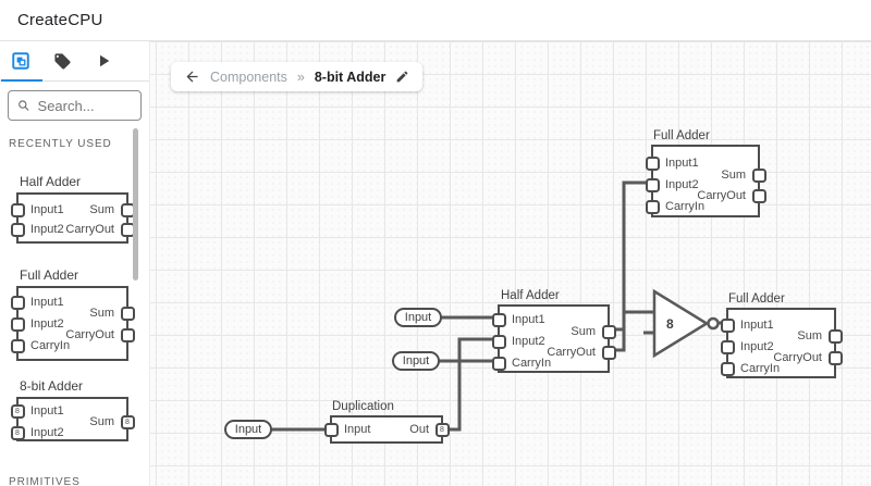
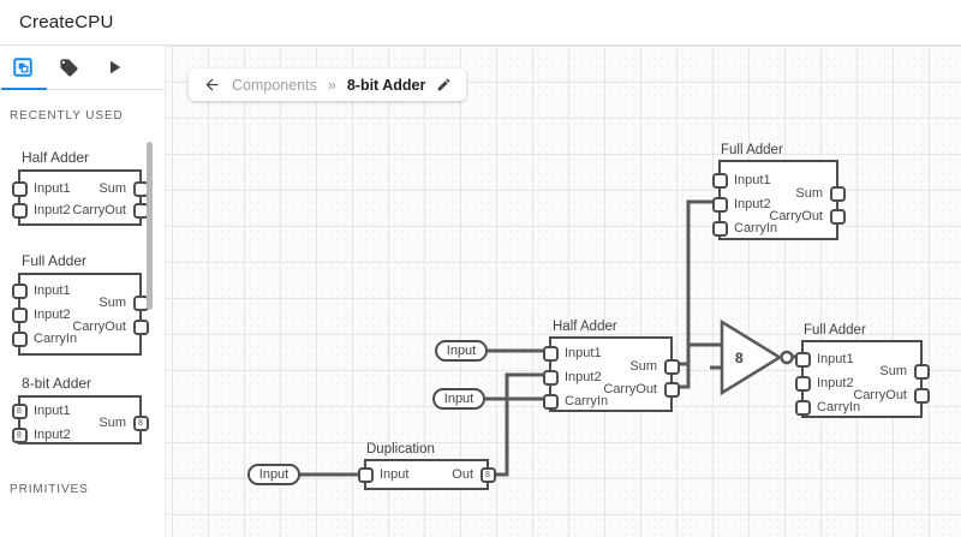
  CreateCPU
- Search...
  RECENTLY USED
  Half Adder
  Input1
  Input2
  Sum
  CarryOut
  Full Adder
  Input1
  Input2
  CarryIn
  Sum
  CarryOut
  8-bit Adder
  Input1
  Input2
  Sum
  PRIMITIVES
  8
  Components
  »
  8-bit Adder
  Full Adder
  Input1
  Input2
  CarryIn
  Sum
  CarryOut
  Half Adder
  Input1
  Input2
  CarryIn
  Sum
  CarryOut
  Full Adder
  Input1
  Input2
  CarryIn
  Sum
  CarryOut
  Duplication
  Input
  Out
  Input
  Input
  Input
